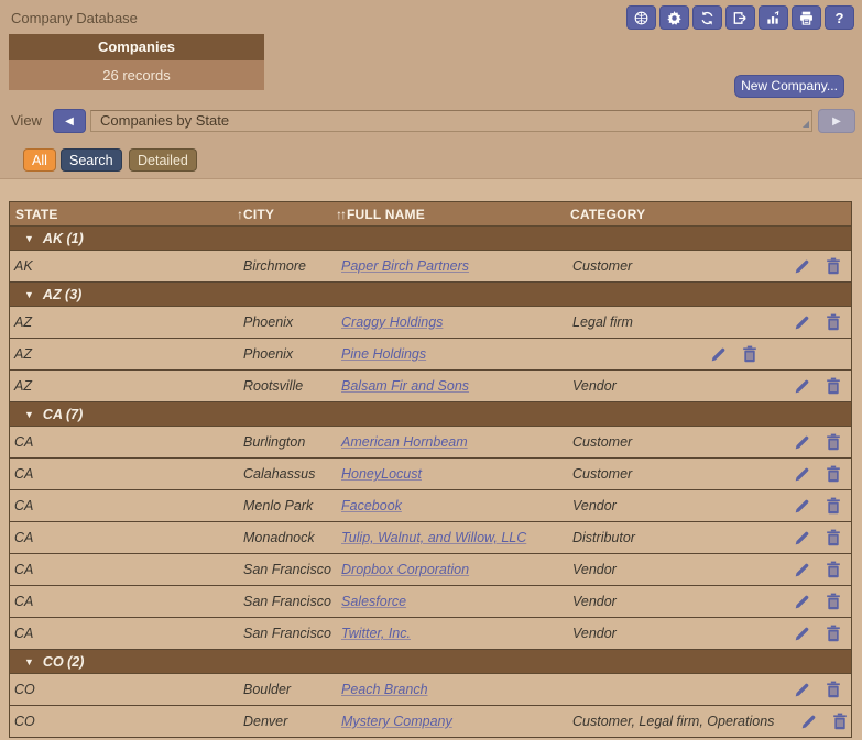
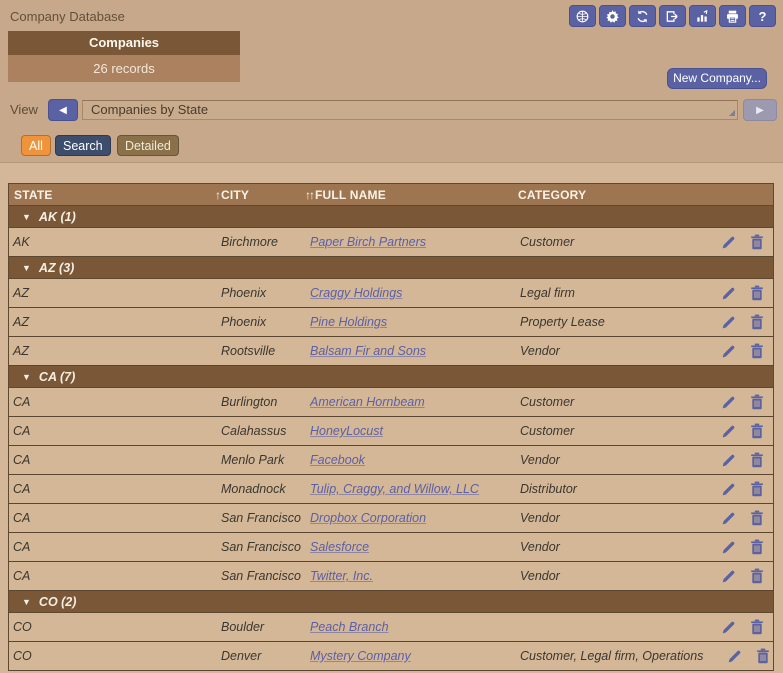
  Company Database
  ?
  Companies
  26 records
  New Company...
  View
  ◀
  Companies by State
  ◢
  ▶
  All
  Search
  Detailed
  STATE
  ↑ CITY
  ↑↑ FULL NAME
  CATEGORY
  ▼ AK (1)
  AK
  Birchmore
  Paper Birch Partners
  Customer
  ▼ AZ (3)
  AZ
  Phoenix
  Craggy Holdings
  Legal firm
  AZ
  Phoenix
  Pine Holdings
+ Property Lease
  AZ
  Rootsville
  Balsam Fir and Sons
  Vendor
  ▼ CA (7)
  CA
  Burlington
  American Hornbeam
  Customer
  CA
  Calahassus
  HoneyLocust
  Customer
  CA
  Menlo Park
  Facebook
  Vendor
  CA
  Monadnock
- Tulip, Walnut, and Willow, LLC
+ Tulip, Craggy, and Willow, LLC
  Distributor
  CA
  San Francisco
  Dropbox Corporation
  Vendor
  CA
  San Francisco
  Salesforce
  Vendor
  CA
  San Francisco
  Twitter, Inc.
  Vendor
  ▼ CO (2)
  CO
  Boulder
  Peach Branch
  CO
  Denver
  Mystery Company
  Customer, Legal firm, Operations
